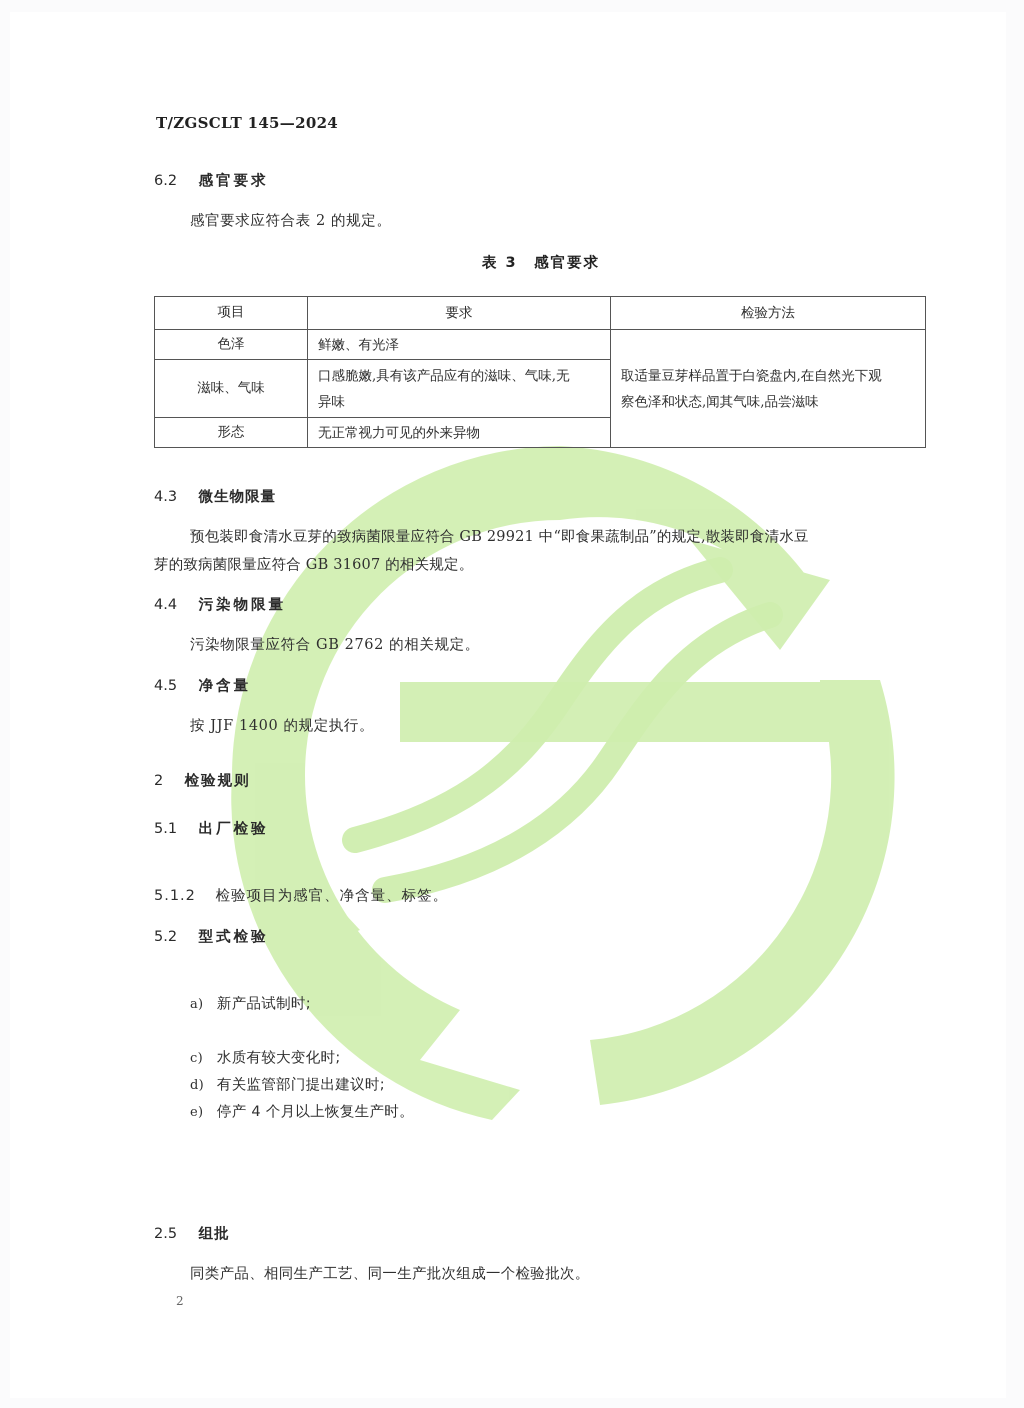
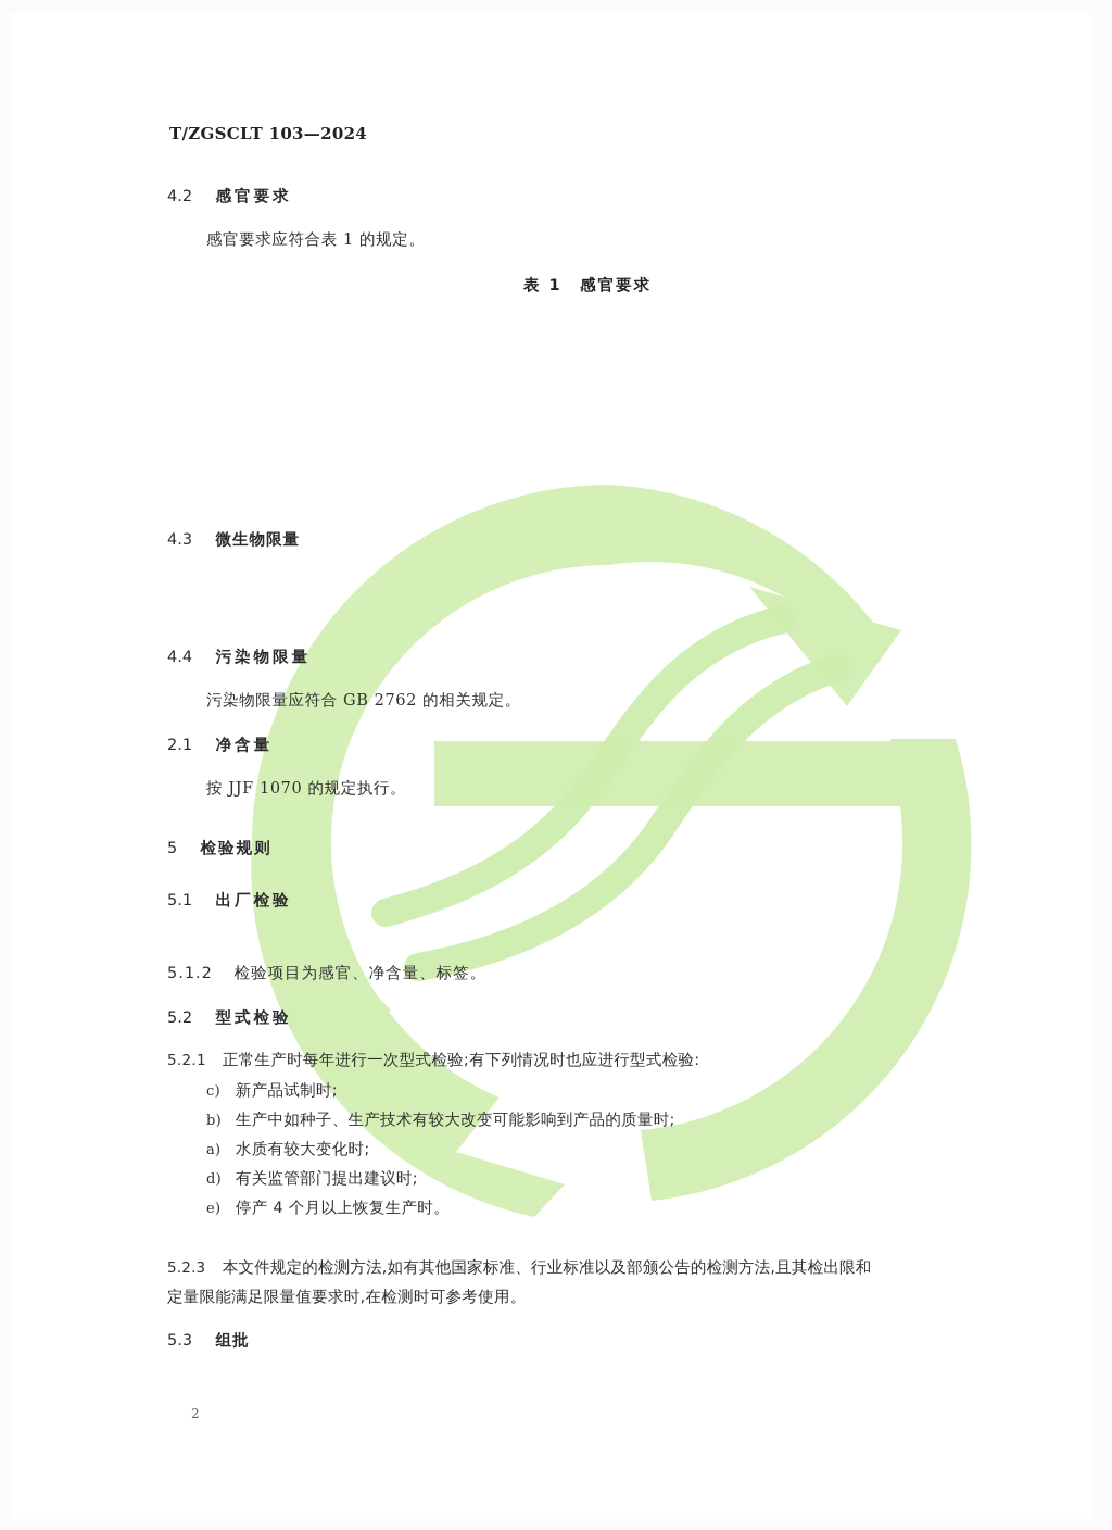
- T/ZGSCLT 145—2024
+ T/ZGSCLT 103—2024
- 6.2 感官要求
+ 4.2 感官要求
- 感官要求应符合表 2 的规定。
+ 感官要求应符合表 1 的规定。
- 表 3 感官要求
+ 表 1 感官要求
- 项目	要求	检验方法
- 色泽	鲜嫩、有光泽	取适量豆芽样品置于白瓷盘内,在自然光下观 察色泽和状态,闻其气味,品尝滋味
- 滋味、气味	口感脆嫩,具有该产品应有的滋味、气味,无 异味
- 形态	无正常视力可见的外来异物
  4.3 微生物限量
- 预包装即食清水豆芽的致病菌限量应符合 GB 29921 中“即食果蔬制品”的规定,散装即食清水豆
- 芽的致病菌限量应符合 GB 31607 的相关规定。
  4.4 污染物限量
  污染物限量应符合 GB 2762 的相关规定。
- 4.5 净含量
+ 2.1 净含量
- 按 JJF 1400 的规定执行。
+ 按 JJF 1070 的规定执行。
- 2 检验规则
+ 5 检验规则
  5.1 出厂检验
  5.1.2 检验项目为感官、净含量、标签。
  5.2 型式检验
+ 5.2.1 正常生产时每年进行一次型式检验;有下列情况时也应进行型式检验:
- a) 新产品试制时;
+ c) 新产品试制时;
+ b) 生产中如种子、生产技术有较大改变可能影响到产品的质量时;
- c) 水质有较大变化时;
+ a) 水质有较大变化时;
  d) 有关监管部门提出建议时;
  e) 停产 4 个月以上恢复生产时。
+ 5.2.3 本文件规定的检测方法,如有其他国家标准、行业标准以及部颁公告的检测方法,且其检出限和
+ 定量限能满足限量值要求时,在检测时可参考使用。
- 2.5 组批
+ 5.3 组批
- 同类产品、相同生产工艺、同一生产批次组成一个检验批次。
  2
